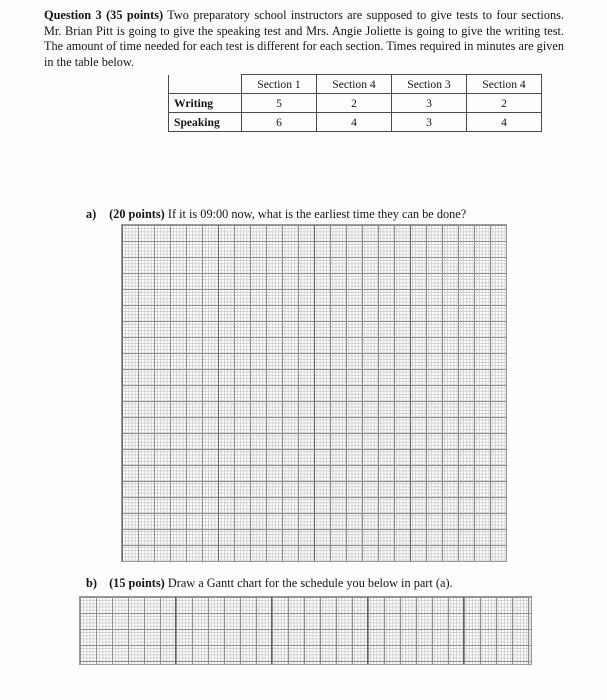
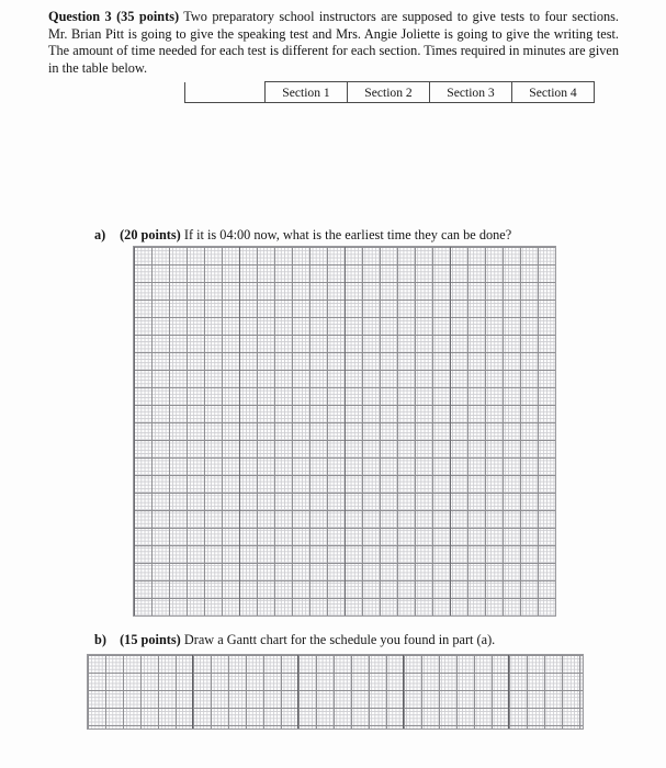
  Question 3 (35 points) Two preparatory school instructors are supposed to give tests to four sections. Mr. Brian Pitt is going to give the speaking test and Mrs. Angie Joliette is going to give the writing test. The amount of time needed for each test is different for each section. Times required in minutes are given in the table below.
- 	Section 1	Section 4	Section 3	Section 4
+ 	Section 1	Section 2	Section 3	Section 4
- Writing	5	2	3	2
- Speaking	6	4	3	4
- a) (20 points) If it is 09:00 now, what is the earliest time they can be done?
+ a) (20 points) If it is 04:00 now, what is the earliest time they can be done?
- b) (15 points) Draw a Gantt chart for the schedule you below in part (a).
+ b) (15 points) Draw a Gantt chart for the schedule you found in part (a).
